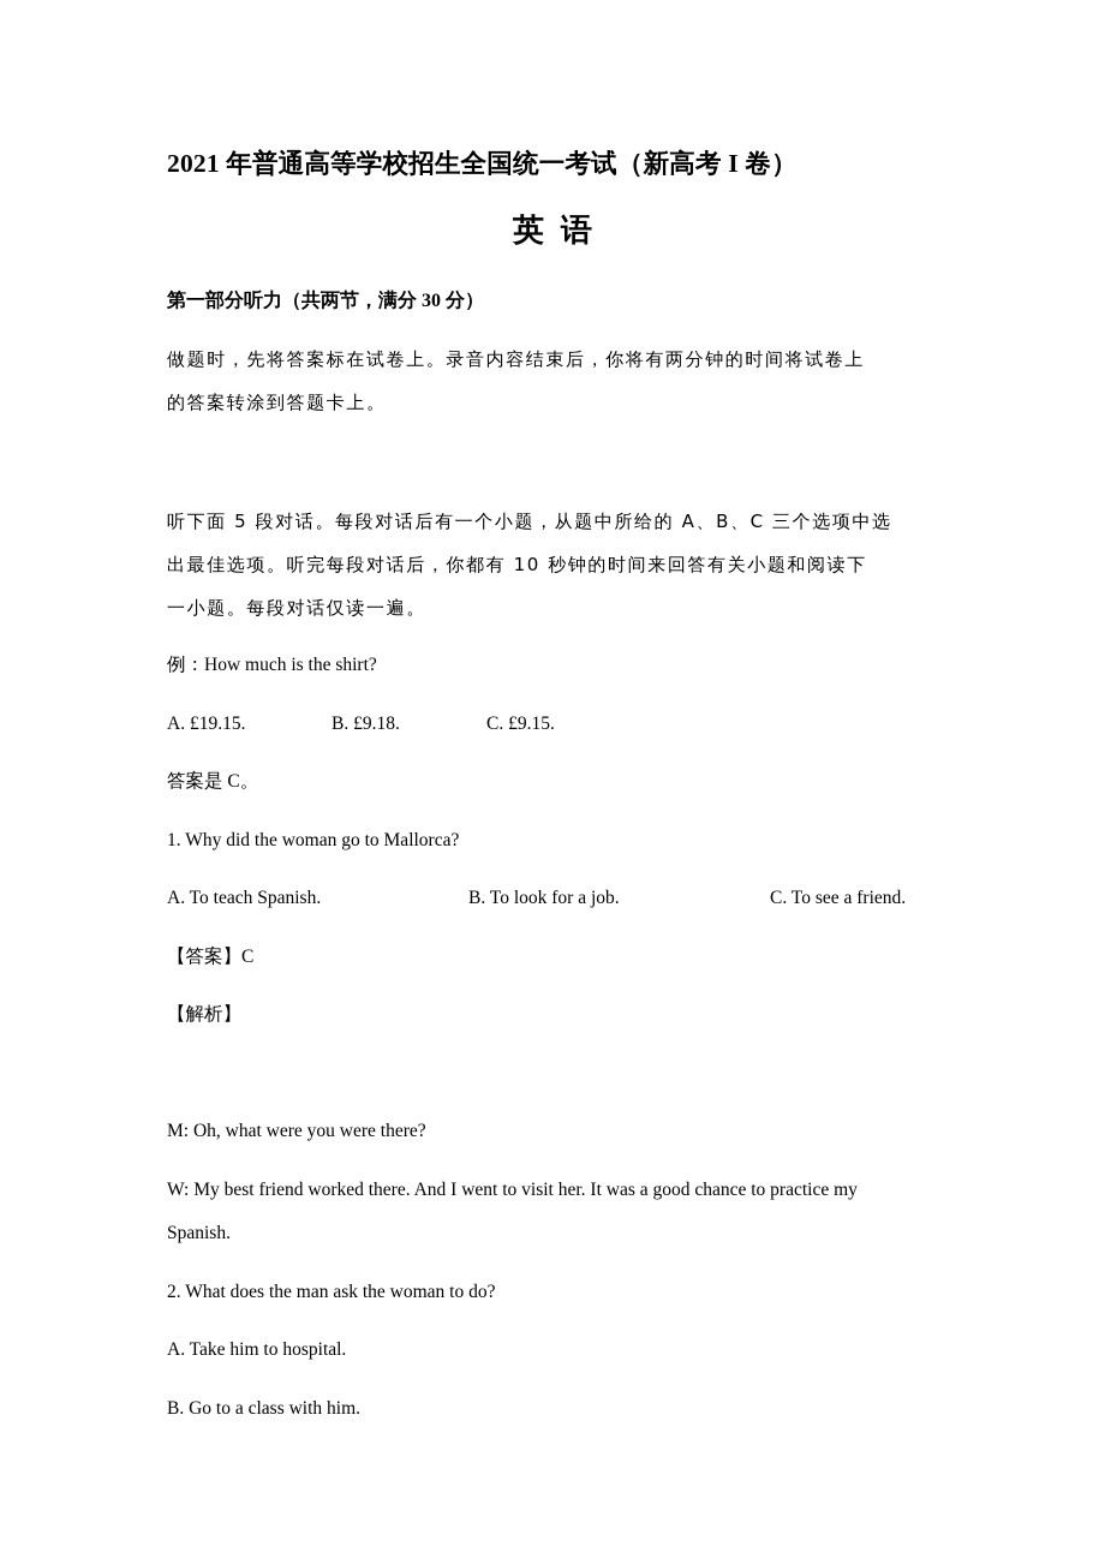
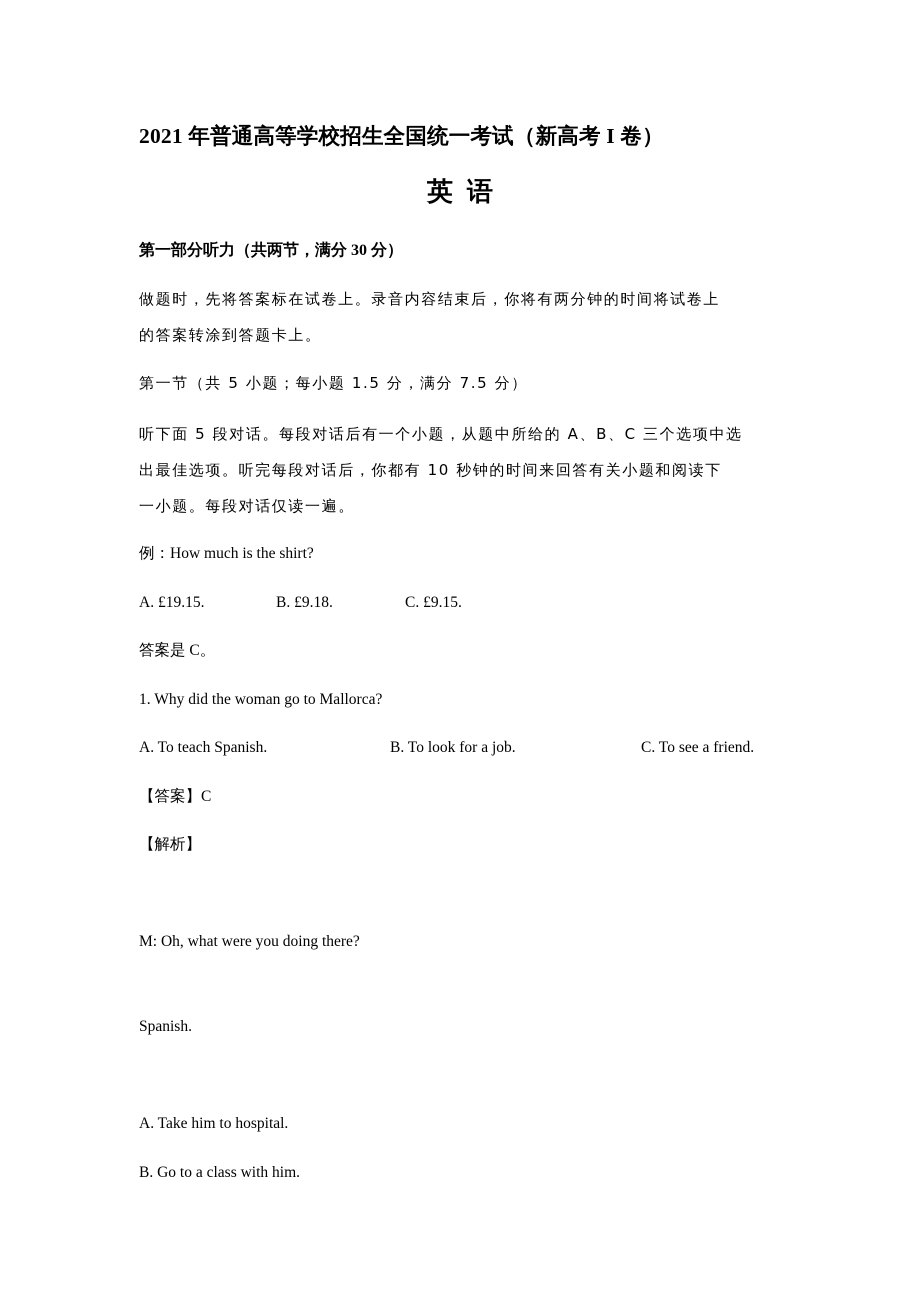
  2021 年普通高等学校招生全国统一考试（新高考 I 卷）
  英语
  第一部分听力（共两节，满分 30 分）
  做题时，先将答案标在试卷上。录音内容结束后，你将有两分钟的时间将试卷上
  的答案转涂到答题卡上。
+ 第一节（共 5 小题；每小题 1.5 分，满分 7.5 分）
  听下面 5 段对话。每段对话后有一个小题，从题中所给的 A、B、C 三个选项中选
  出最佳选项。听完每段对话后，你都有 10 秒钟的时间来回答有关小题和阅读下
  一小题。每段对话仅读一遍。
  例：How much is the shirt?
  A. £19.15.
  B. £9.18.
  C. £9.15.
  答案是 C。
  1. Why did the woman go to Mallorca?
  A. To teach Spanish.
  B. To look for a job.
  C. To see a friend.
  【答案】C
  【解析】
- M: Oh, what were you were there?
+ M: Oh, what were you doing there?
- W: My best friend worked there. And I went to visit her. It was a good chance to practice my
  Spanish.
- 2. What does the man ask the woman to do?
  A. Take him to hospital.
  B. Go to a class with him.
